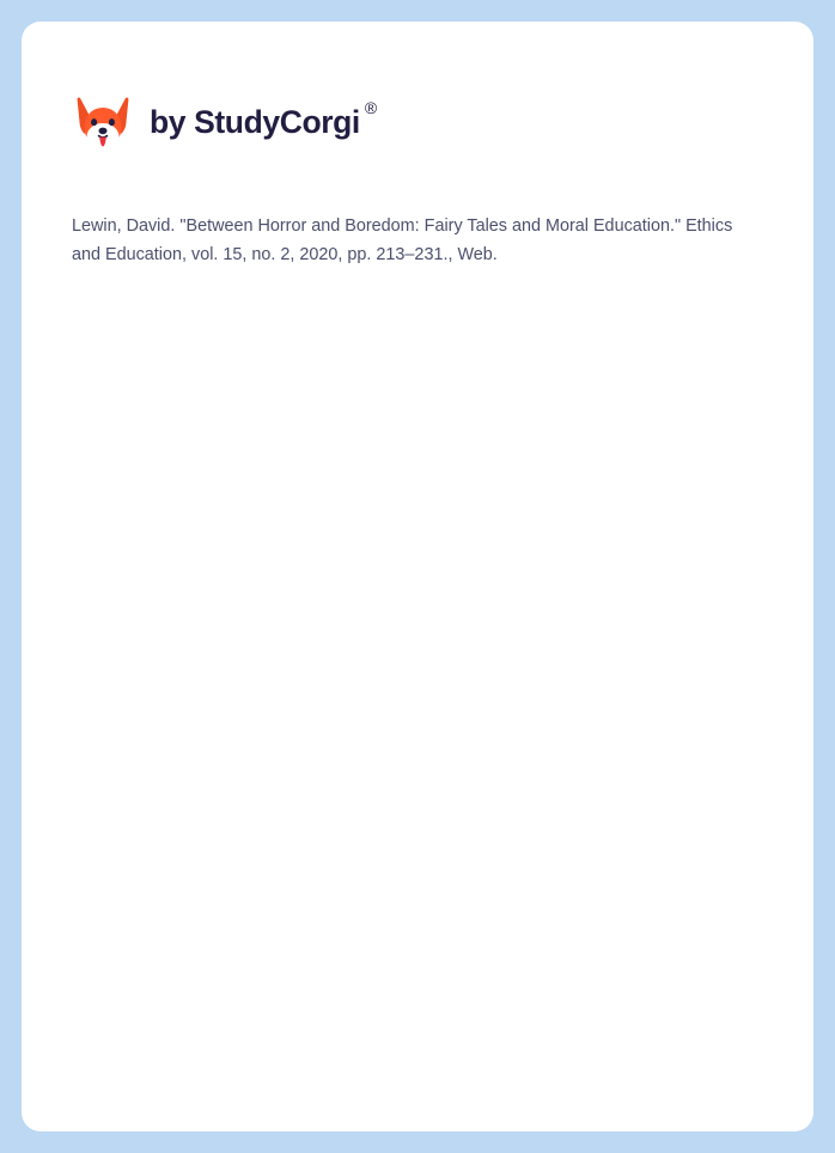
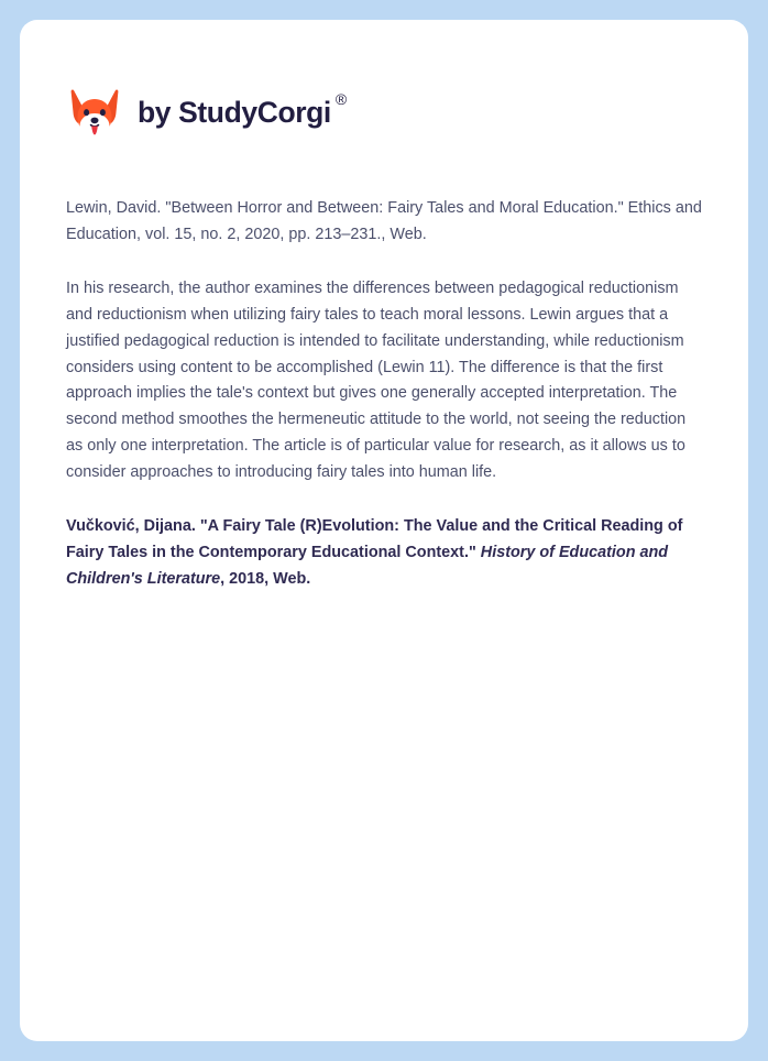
  by StudyCorgi
  ®
- Lewin, David. "Between Horror and Boredom: Fairy Tales and Moral Education." Ethics and Education, vol. 15, no. 2, 2020, pp. 213–231., Web.
+ Lewin, David. "Between Horror and Between: Fairy Tales and Moral Education." Ethics and Education, vol. 15, no. 2, 2020, pp. 213–231., Web.
+ In his research, the author examines the differences between pedagogical reductionism and reductionism when utilizing fairy tales to teach moral lessons. Lewin argues that a justified pedagogical reduction is intended to facilitate understanding, while reductionism considers using content to be accomplished (Lewin 11). The difference is that the first approach implies the tale's context but gives one generally accepted interpretation. The second method smoothes the hermeneutic attitude to the world, not seeing the reduction as only one interpretation. The article is of particular value for research, as it allows us to consider approaches to introducing fairy tales into human life.
+ Vučković, Dijana. "A Fairy Tale (R)Evolution: The Value and the Critical Reading of Fairy Tales in the Contemporary Educational Context." History of Education and Children's Literature, 2018, Web.
